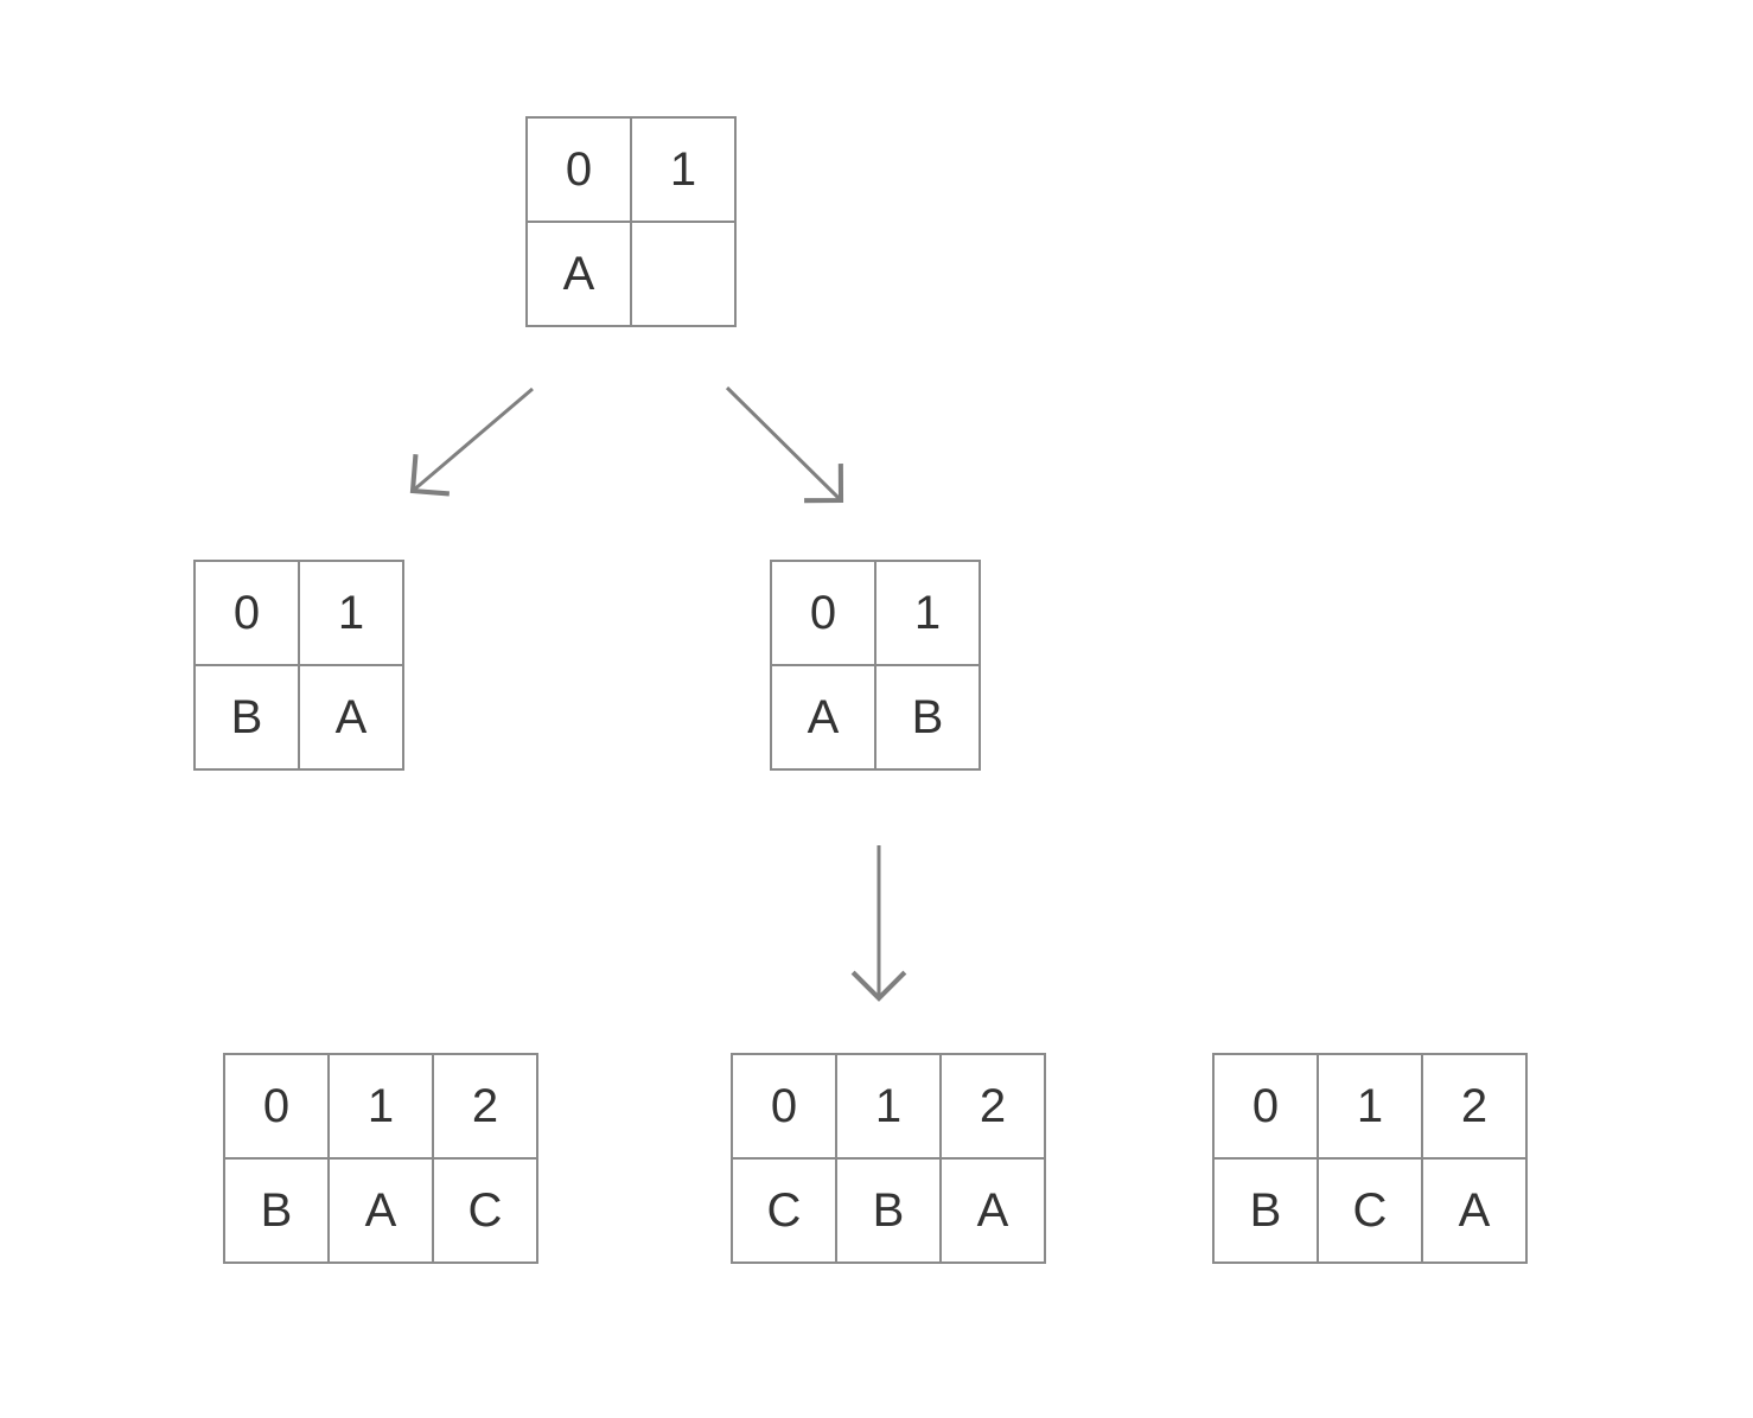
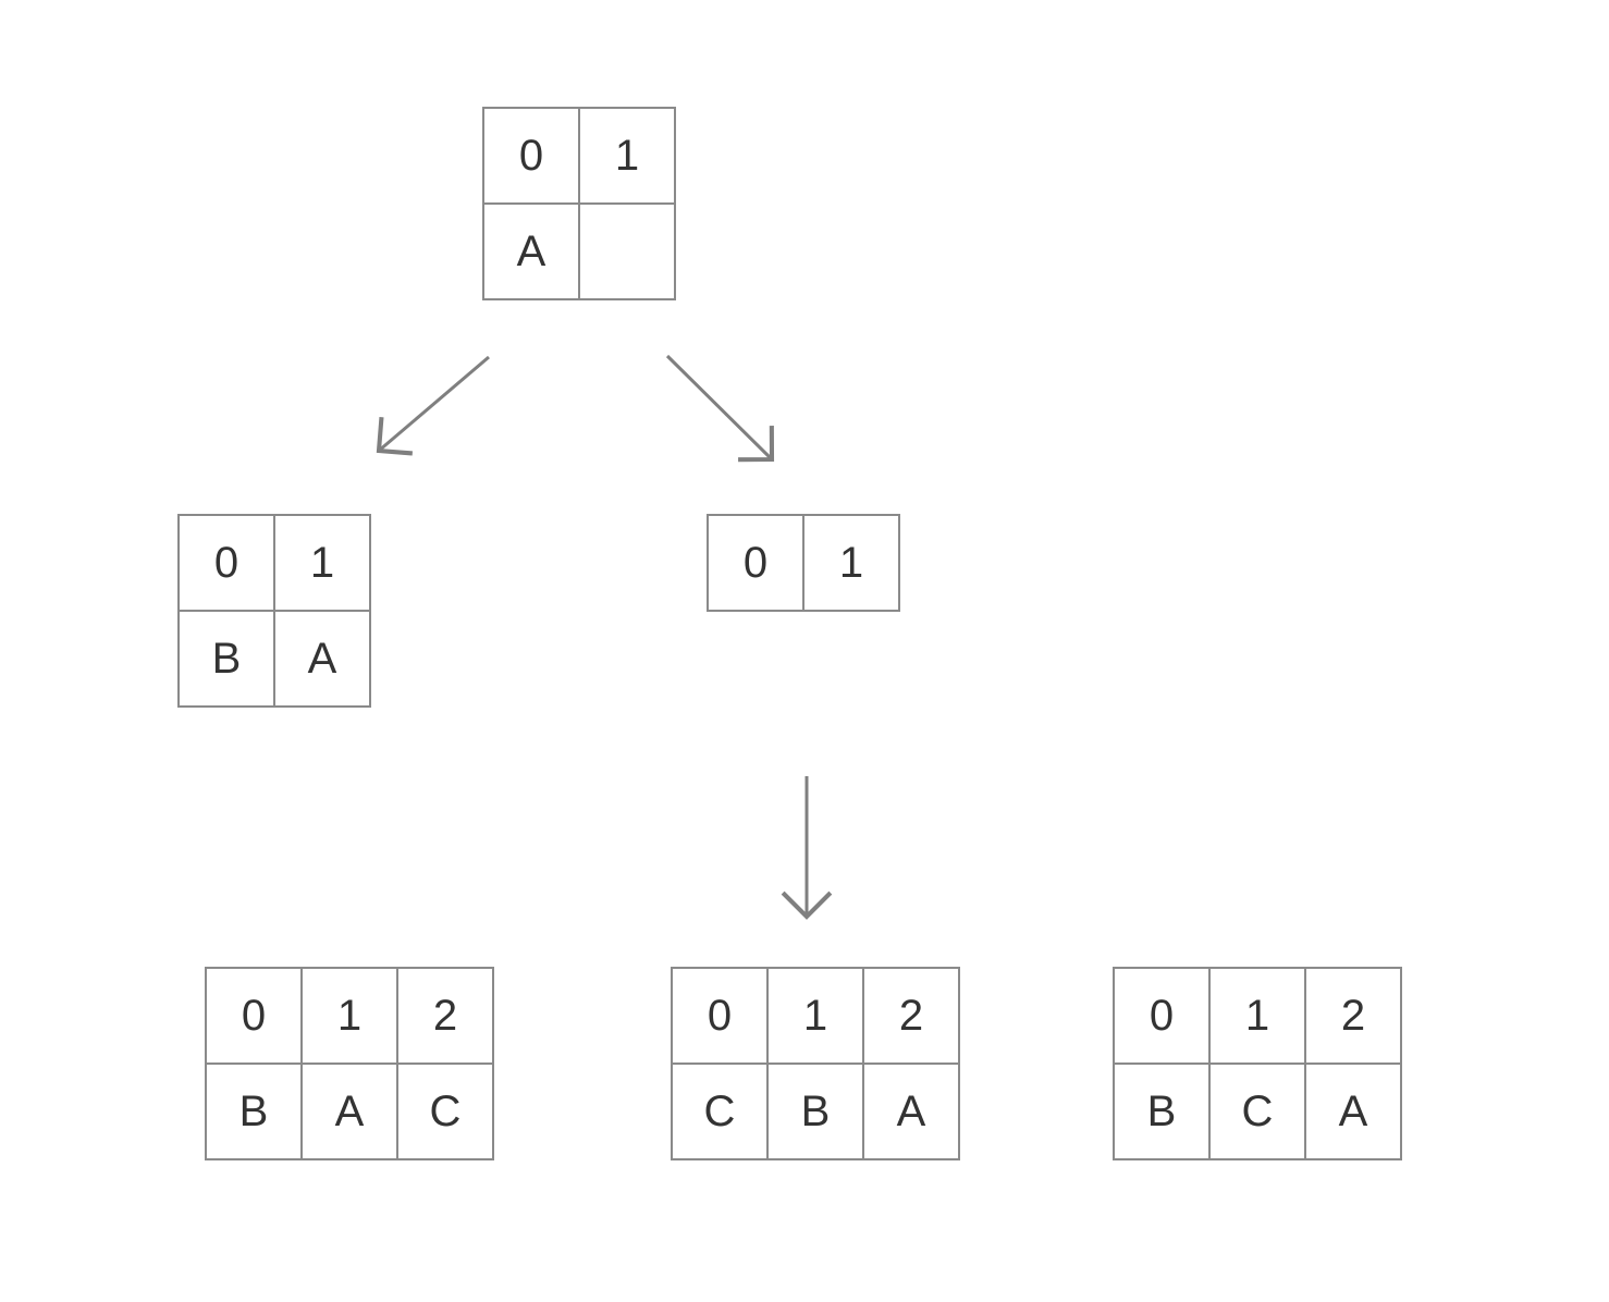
  0	1
  A
  0	1
  B	A
  0	1
- A	B
  0	1	2
  B	A	C
  0	1	2
  C	B	A
  0	1	2
  B	C	A
